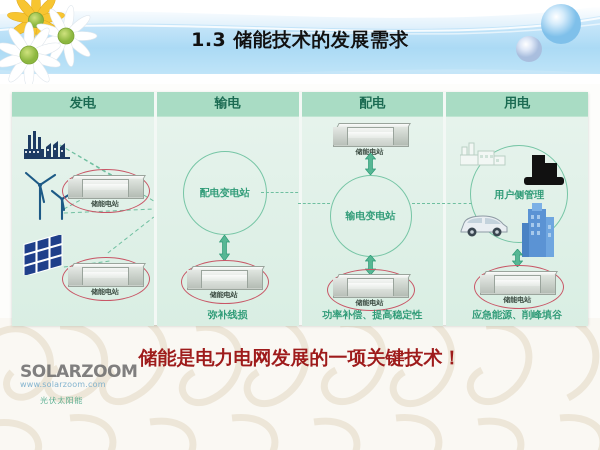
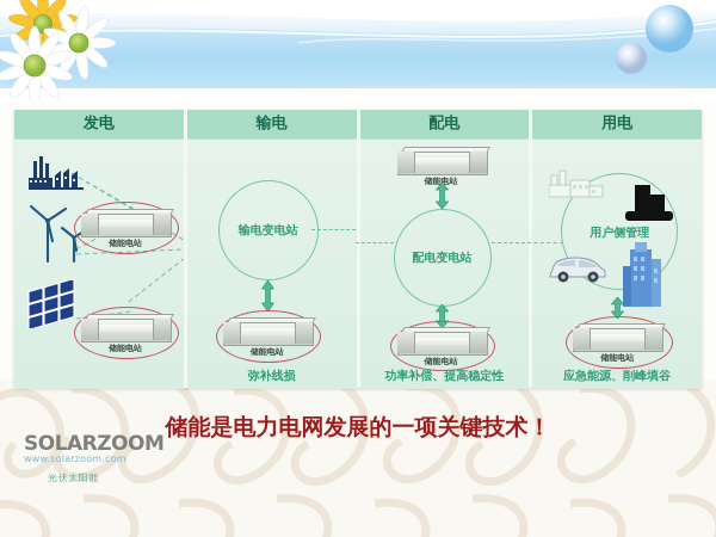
- 1.3 储能技术的发展需求
  发电
  储能电站
  储能电站
  输电
- 配电变电站
+ 输电变电站
  储能电站
  弥补线损
  配电
  储能电站
- 输电变电站
+ 配电变电站
  储能电站
  功率补偿、提高稳定性
  用电
  用户侧管理
  储能电站
  应急能源、削峰填谷
  SOLARZOOM
  www.solarzoom.com
  光伏太阳能
  储能是电力电网发展的一项关键技术！
